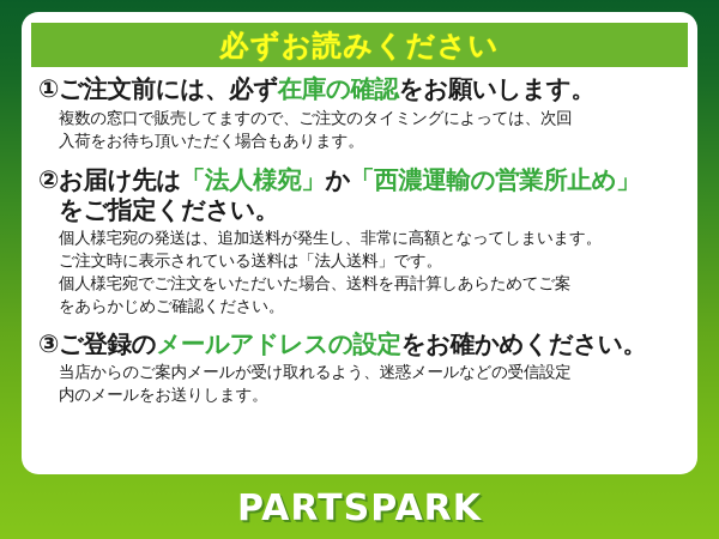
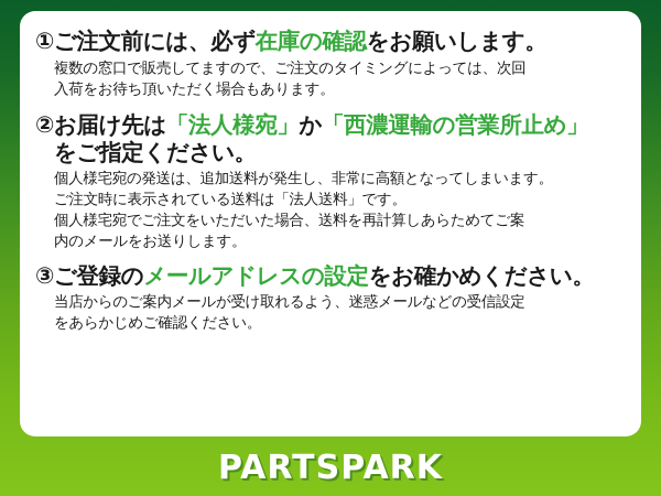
- 必ずお読みください
  ①ご注文前には、必ず在庫の確認をお願いします。
  複数の窓口で販売してますので、ご注文のタイミングによっては、次回
  入荷をお待ち頂いただく場合もあります。
  ②お届け先は「法人様宛」か「西濃運輸の営業所止め」
  をご指定ください。
  個人様宅宛の発送は、追加送料が発生し、非常に高額となってしまいます。
  ご注文時に表示されている送料は「法人送料」です。
  個人様宅宛でご注文をいただいた場合、送料を再計算しあらためてご案
- をあらかじめご確認ください。
+ 内のメールをお送りします。
  ③ご登録のメールアドレスの設定をお確かめください。
  当店からのご案内メールが受け取れるよう、迷惑メールなどの受信設定
- 内のメールをお送りします。
+ をあらかじめご確認ください。
  PARTSPARK
